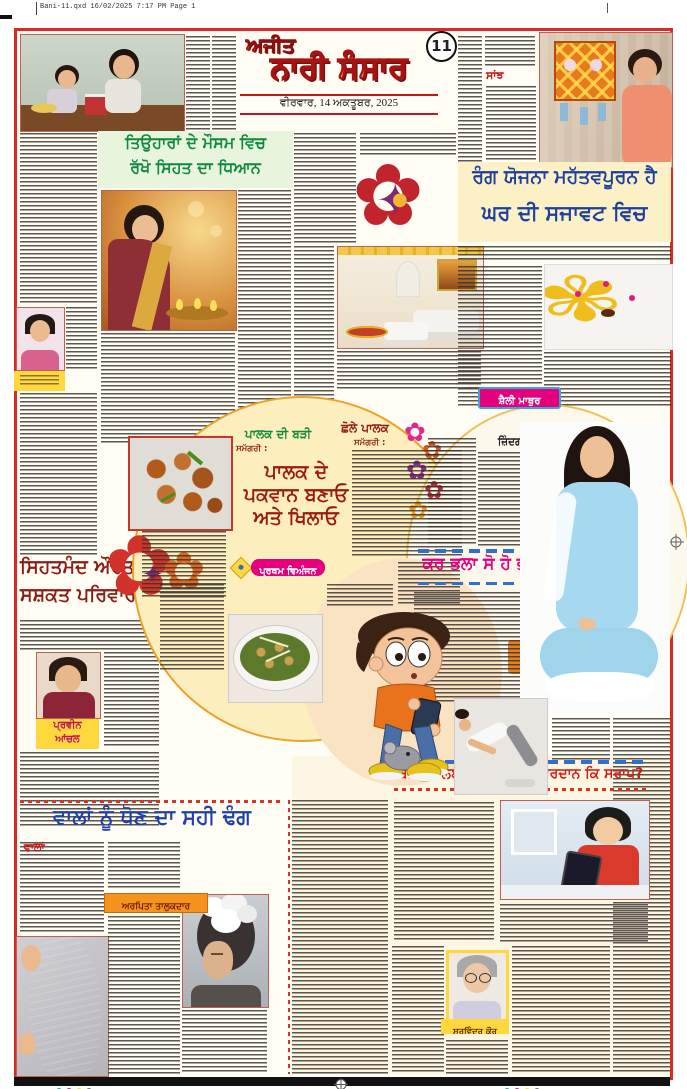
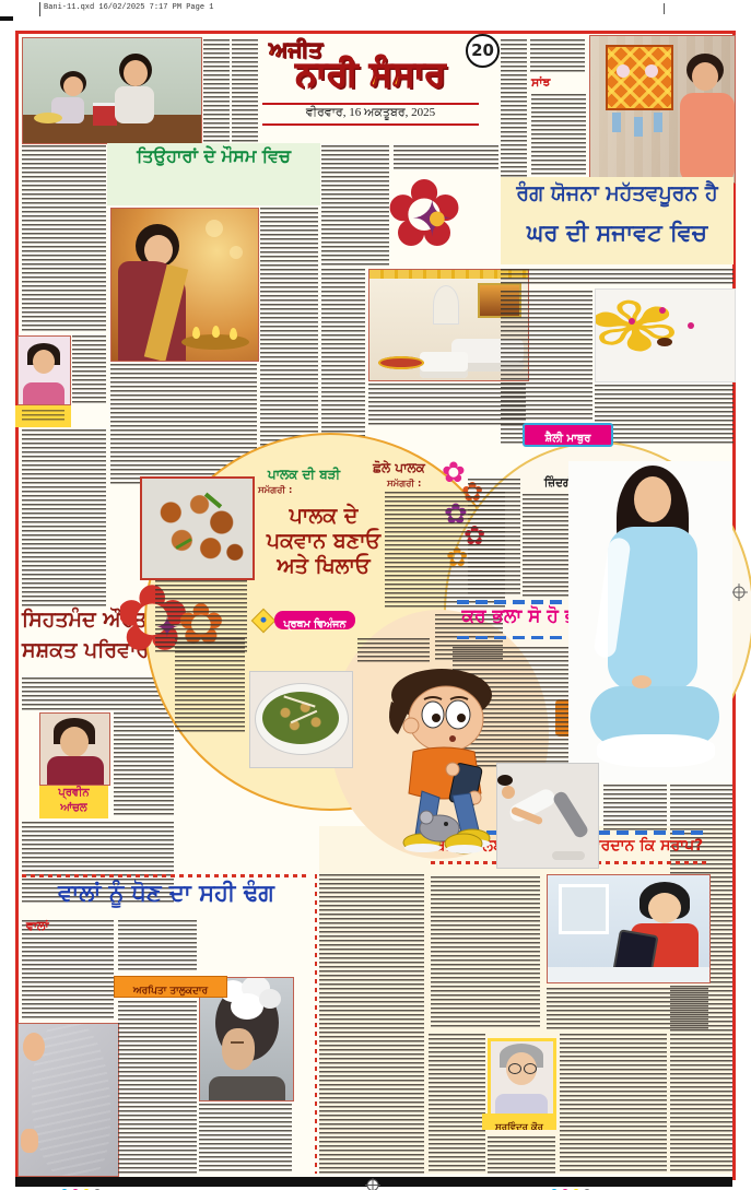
  Bani-11.qxd 16/02/2025 7:17 PM Page 1
  ਅਜੀਤ
  ਨਾਰੀ ਸੰਸਾਰ
- ਵੀਰਵਾਰ, 14 ਅਕਤੂਬਰ, 2025
+ ਵੀਰਵਾਰ, 16 ਅਕਤੂਬਰ, 2025
- 11
+ 20
  ਸਾਂਝ
  ਤਿਉਹਾਰਾਂ ਦੇ ਮੌਸਮ ਵਿਚ
- ਰੱਖੋ ਸਿਹਤ ਦਾ ਧਿਆਨ
  ✿
  ✦
  ●
  ਰੰਗ ਯੋਜਨਾ ਮਹੱਤਵਪੂਰਨ ਹੈ
  ਘਰ ਦੀ ਸਜਾਵਟ ਵਿਚ
  ਸ਼ੈਲੀ ਮਾਥੁਰ
  ✿
  ✿
  ✦
  ਪਾਲਕ ਦੀ ਬੜੀ
  ਸਮੱਗਰੀ :
  ਛੋਲੇ ਪਾਲਕ
  ਸਮੱਗਰੀ :
  ਪਾਲਕ ਦੇ
  ਪਕਵਾਨ ਬਣਾਓ
  ਅਤੇ ਖਿਲਾਓ
  ਪ੍ਰਥਮ ਵਿਅੰਜਨ
  ✿
  ✿
  ✿
  ✿
  ✿
  ਕਰ ਭਲਾ ਸੋ ਹੋ
  ਸਿਹਤਮੰਦ ਔਰਤ
  ਸਸ਼ਕਤ ਪਰਿਵਾਰ
  ਪ੍ਰਵੀਨ
  ਆਂਚਲ
  ਸਰਵਿੰਦਰ ਕੌਰ
  ਵਾਲਾਂ ਨੂੰ ਧੋਣ ਦਾ ਸਹੀ ਢੰਗ
  ਵਾਲਾਂ
  ਅਰਪਿਤਾ ਤਾਲੁਕਦਾਰ
